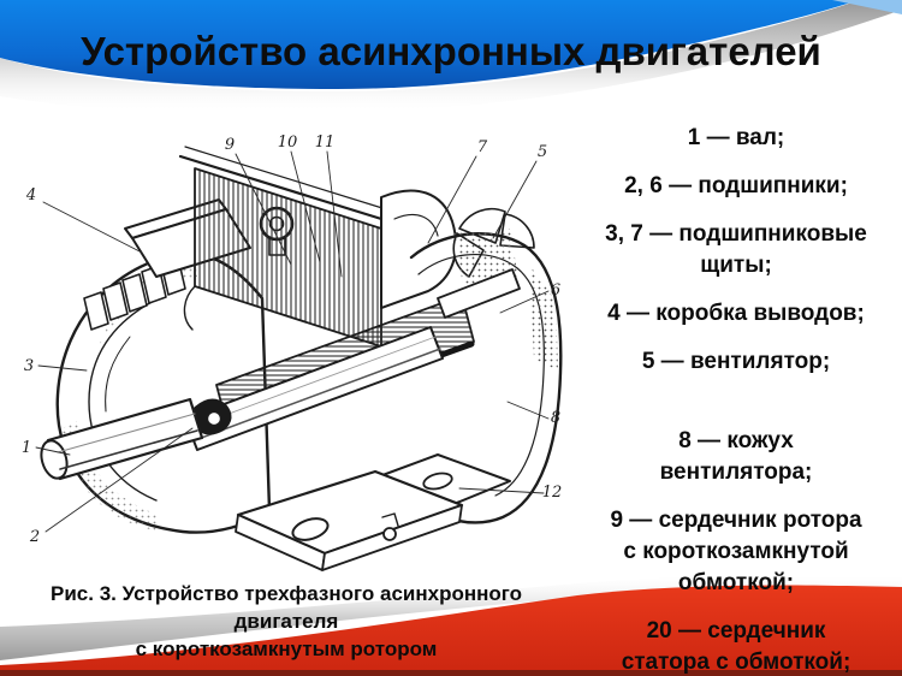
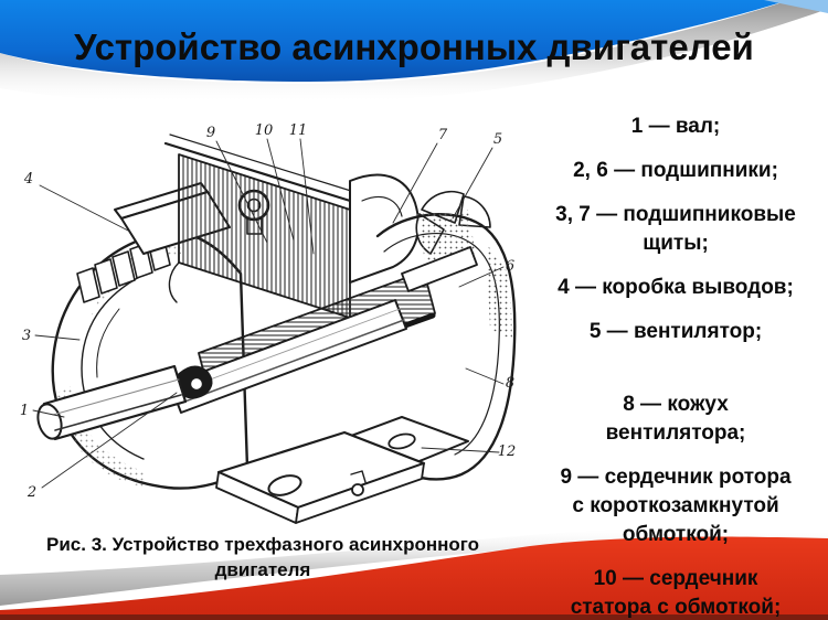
  Устройство асинхронных двигателей
  9
  10
  11
  7
  5
  4
  3
  1
  2
  6
  8
  12
  1 — вал;
  2, 6 — подшипники;
  3, 7 — подшипниковые
  щиты;
  4 — коробка выводов;
  5 — вентилятор;
  8 — кожух
  вентилятора;
  9 — сердечник ротора
  с короткозамкнутой
  обмоткой;
- 20 — сердечник
+ 10 — сердечник
  статора с обмоткой;
  Рис. 3. Устройство трехфазного асинхронного
  двигателя
- с короткозамкнутым ротором
